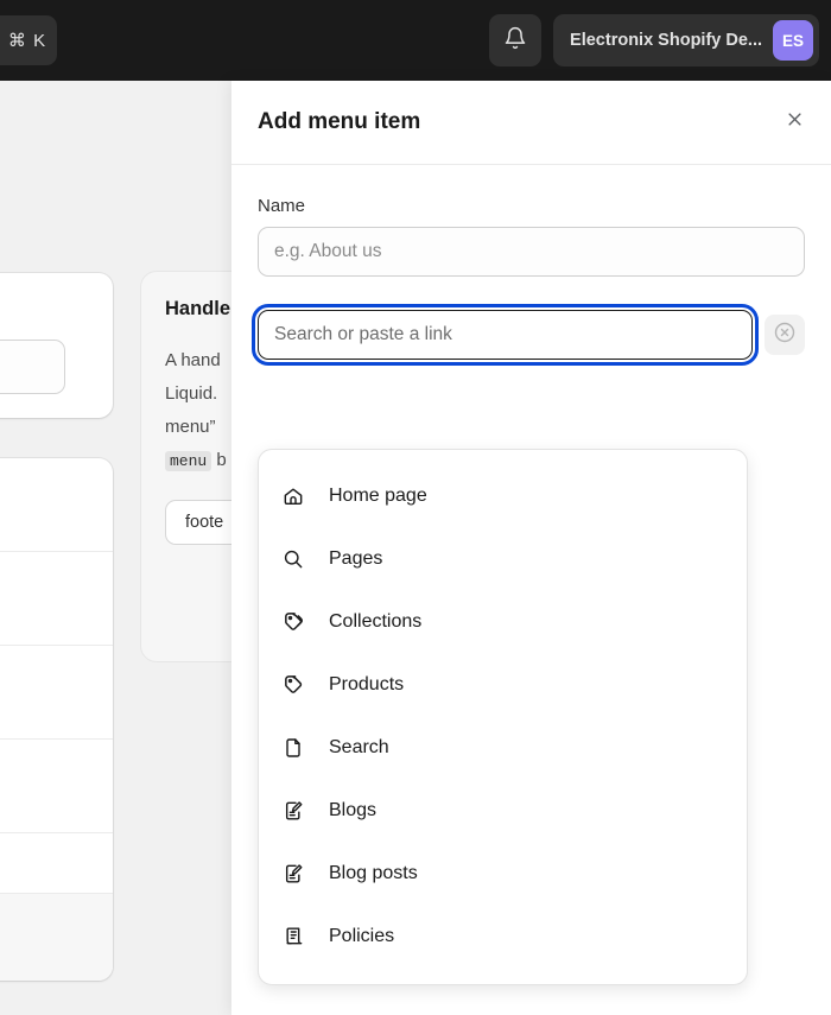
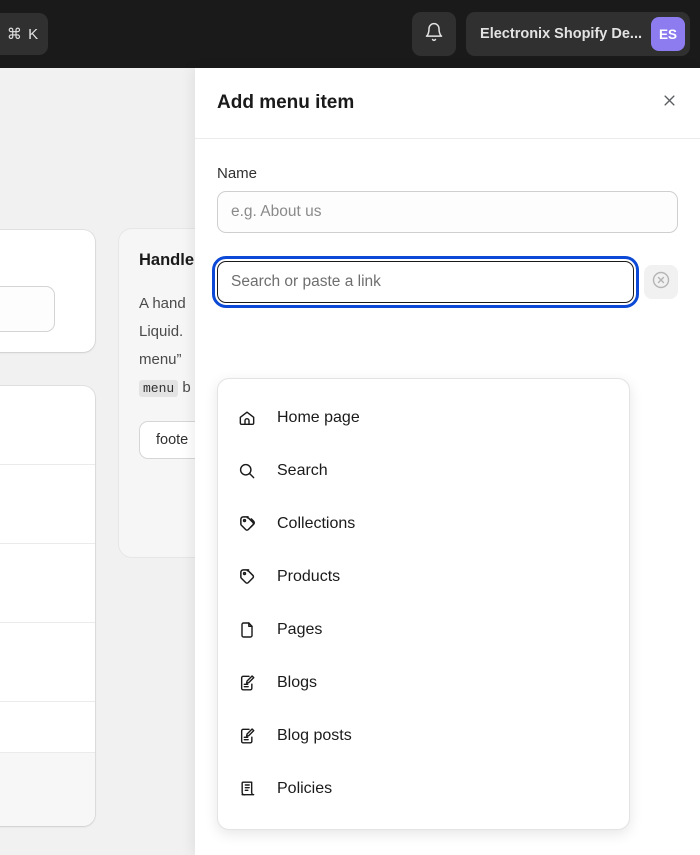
  ⌘ K
  Electronix Shopify De...
  ES
  Handle
  A hand
  Liquid.
  menu”
  menu b
  foote
  Add menu item
  Name
  e.g. About us
  Search or paste a link
  Home page
- Pages
+ Search
  Collections
  Products
- Search
+ Pages
  Blogs
  Blog posts
  Policies
